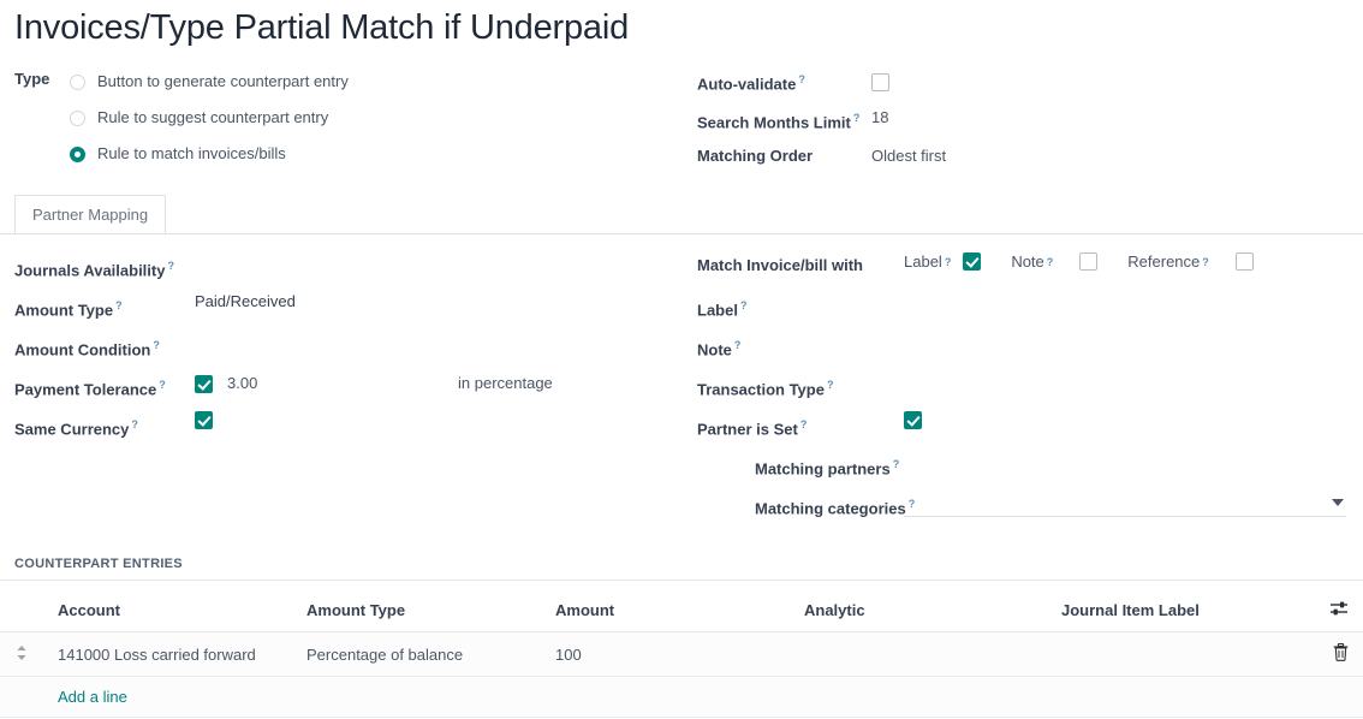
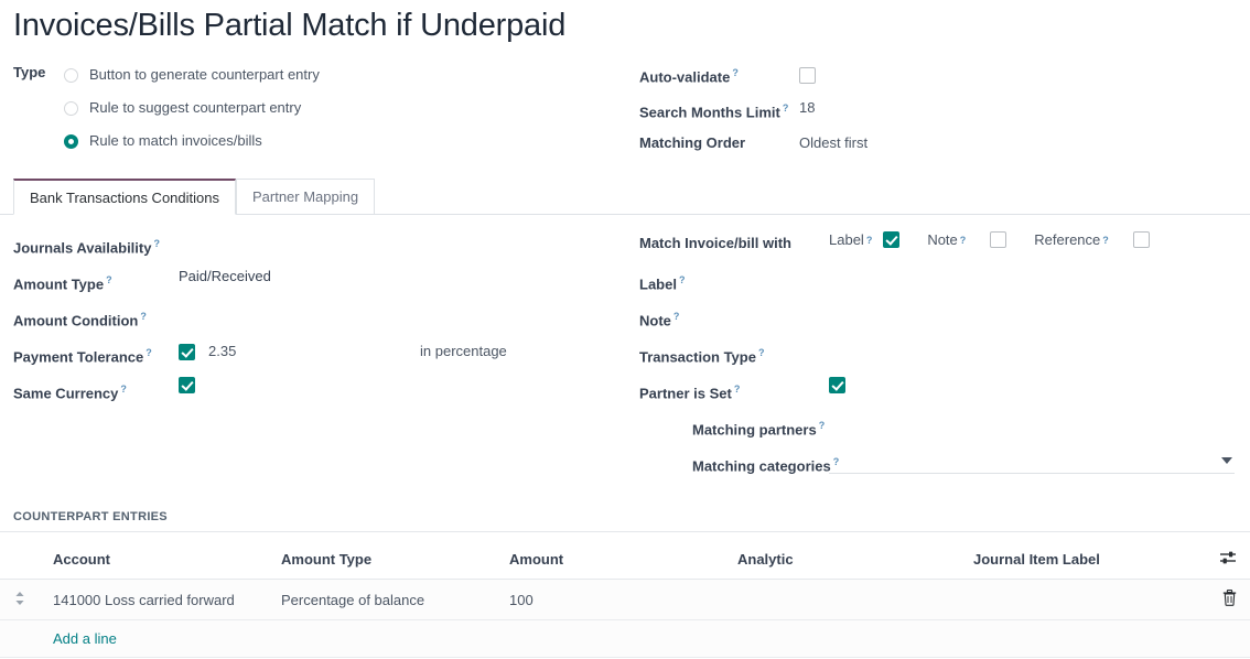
- Invoices/Type Partial Match if Underpaid
+ Invoices/Bills Partial Match if Underpaid
  Type
  Button to generate counterpart entry
  Rule to suggest counterpart entry
  Rule to match invoices/bills
  Auto-validate ?
  Search Months Limit ?
  18
  Matching Order
  Oldest first
+ Bank Transactions Conditions
  Partner Mapping
  Journals Availability ?
  Amount Type ?
  Paid/Received
  Amount Condition ?
  Payment Tolerance ?
- 3.00
+ 2.35
  in percentage
  Same Currency ?
  Match Invoice/bill with
  Label
  ?
  Note
  ?
  Reference
  ?
  Label ?
  Note ?
  Transaction Type ?
  Partner is Set ?
  Matching partners ?
  Matching categories ?
  COUNTERPART ENTRIES
  	Account	Amount Type	Amount	Analytic	Journal Item Label
  	141000 Loss carried forward	Percentage of balance	100
  	Add a line
